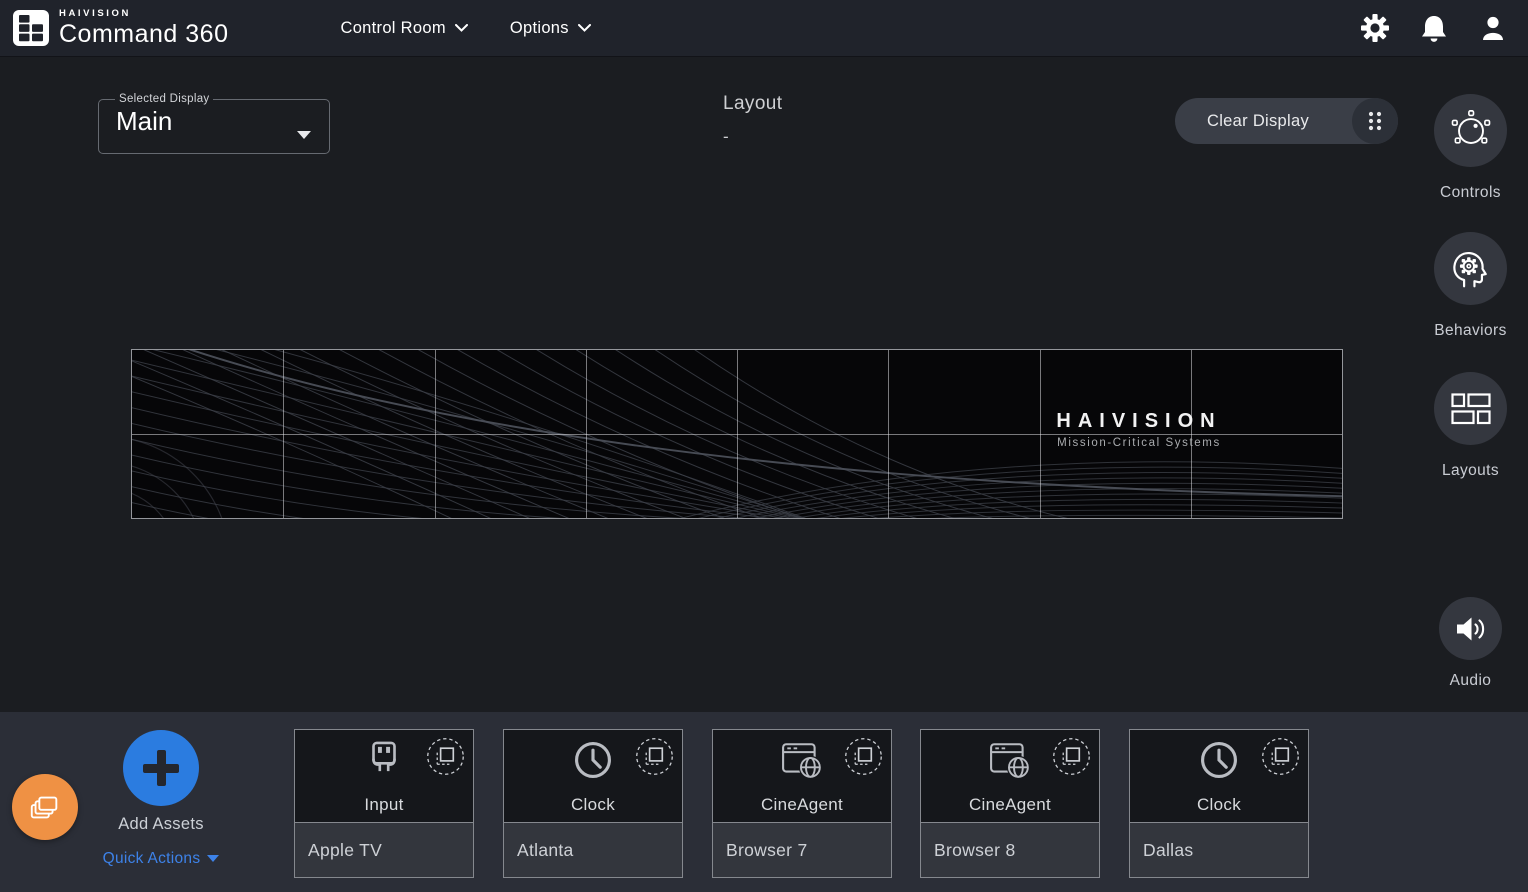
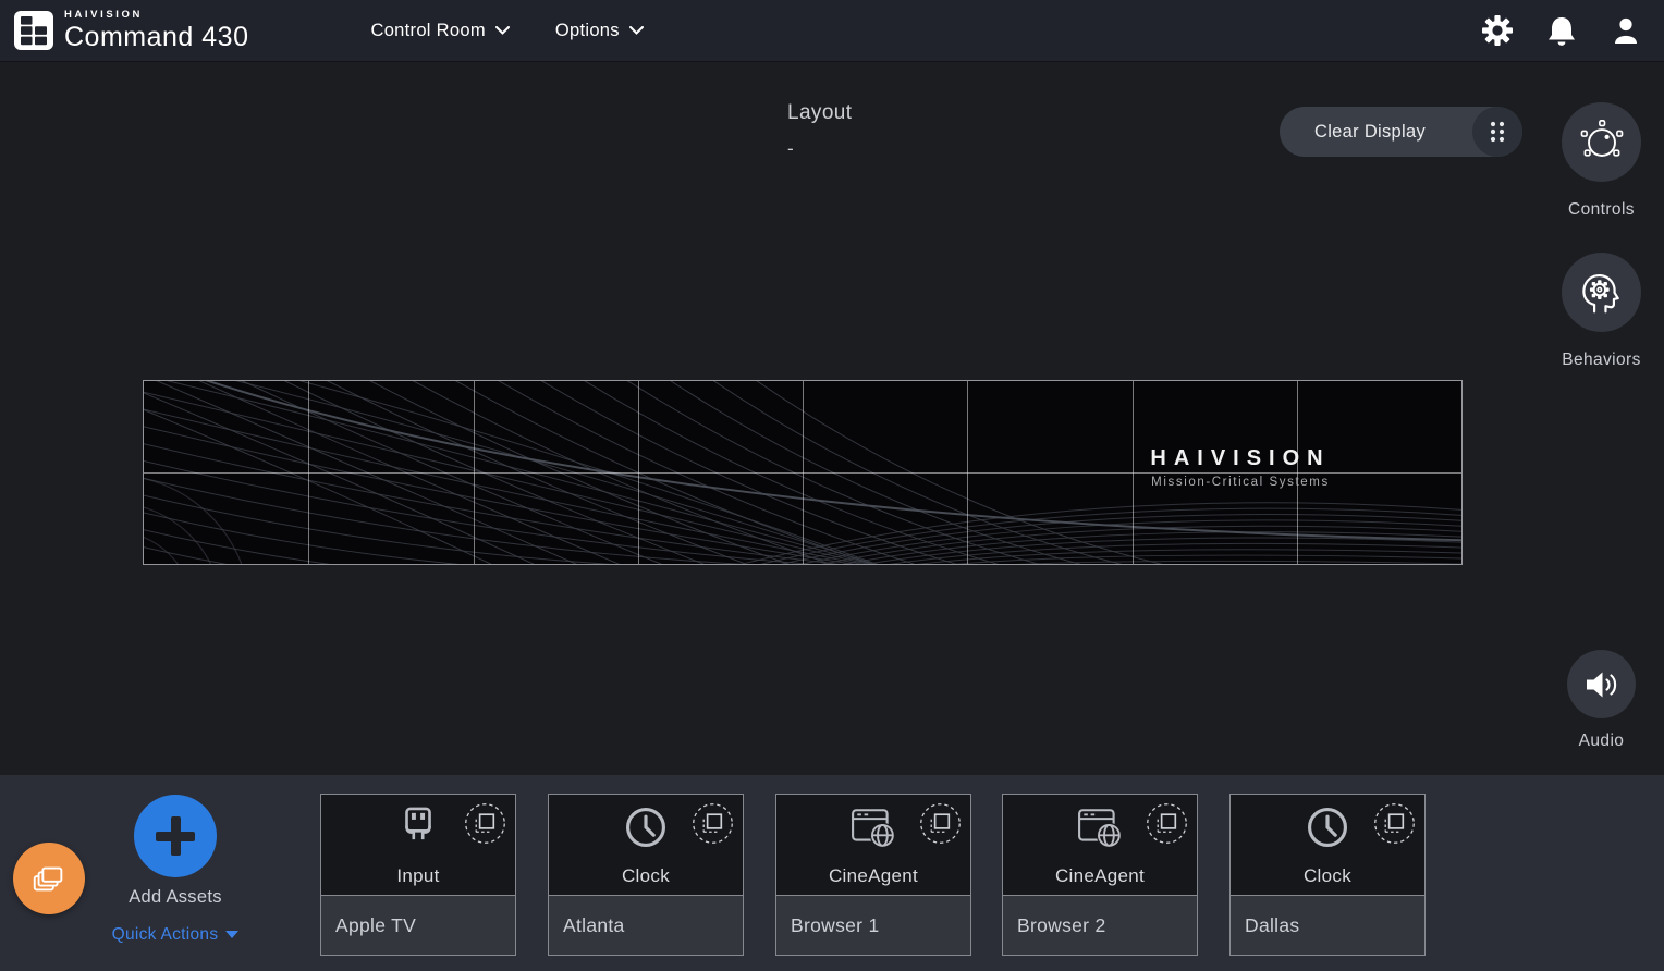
  HAIVISION
- Command 360
+ Command 430
  Control Room
  Options
- Selected Display
- Main
  Layout
  -
  Clear Display
  Controls
  Behaviors
- Layouts
  Audio
  HAIVISION
  Mission-Critical Systems
  Add Assets
  Quick Actions
  Input
  Apple TV
  Clock
  Atlanta
  CineAgent
- Browser 7
+ Browser 1
  CineAgent
- Browser 8
+ Browser 2
  Clock
  Dallas
